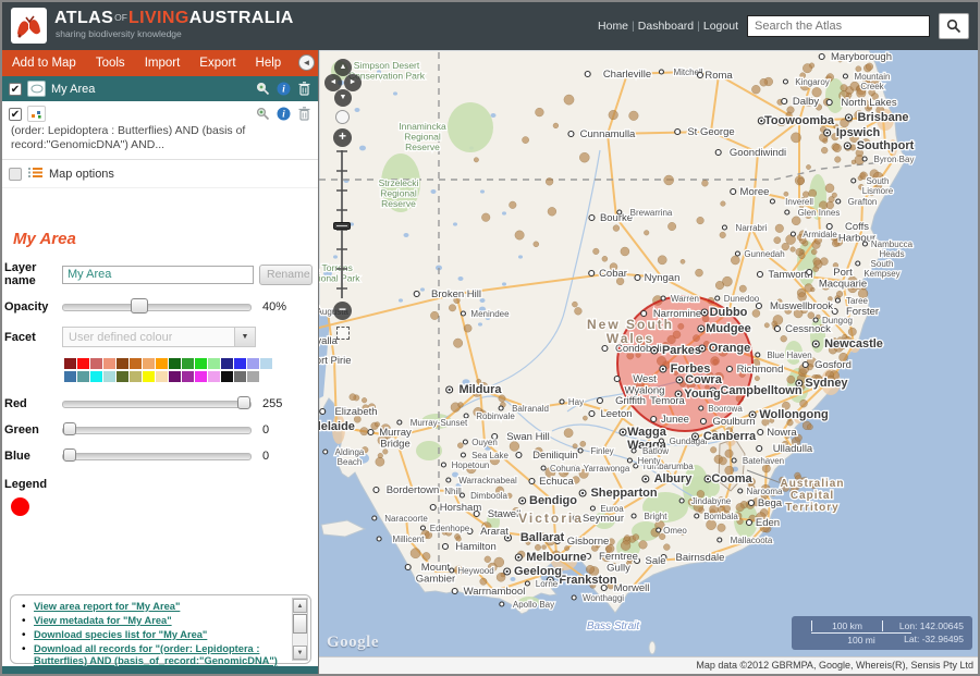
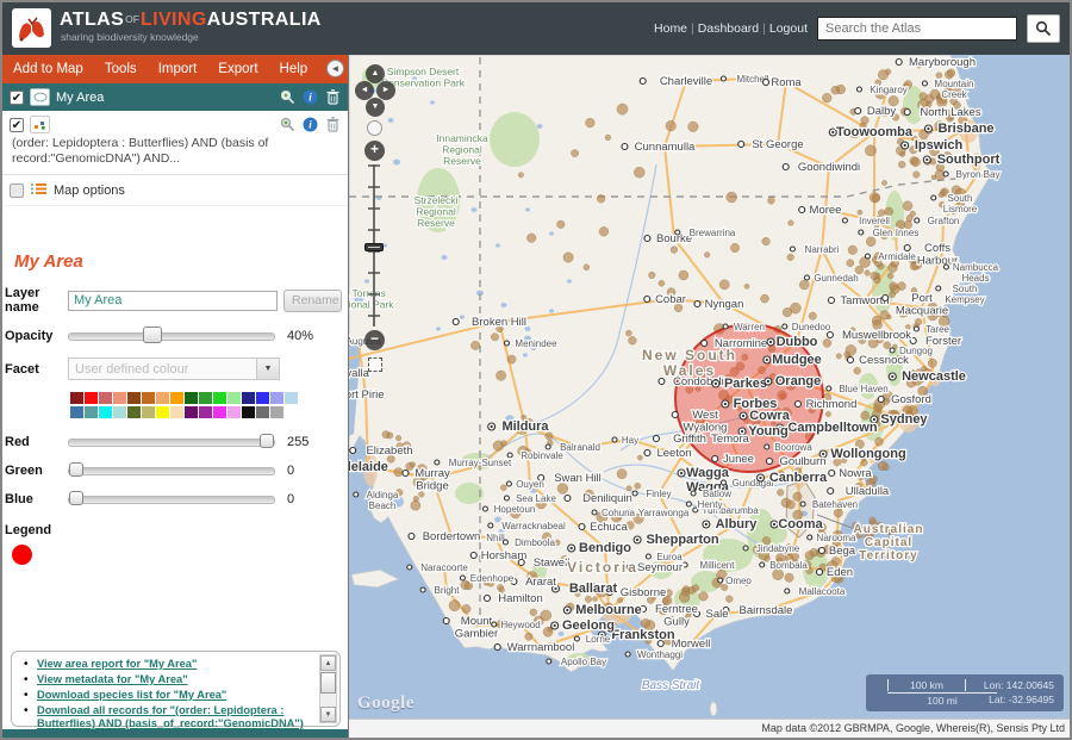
  ATLASOFLIVINGAUSTRALIA
  sharing biodiversity knowledge
  Home | Dashboard | Logout
  Search the Atlas
  Add to Map
  Tools
  Import
  Export
  Help
  ◄
  ✔
  My Area
  i
  ✔
  i
  (order: Lepidoptera : Butterflies) AND (basis of record:"GenomicDNA") AND...
  Map options
  My Area
  Layer name
  My Area
  Rename
  Opacity
  40%
  Facet
  User defined colour
  Red
  255
  Green
  0
  Blue
  0
  Legend
  View area report for "My Area"
  View metadata for "My Area"
  Download species list for "My Area"
  Download all records for "(order: Lepidoptera : Butterflies) AND (basis_of_record:"GenomicDNA")
  Charleville
  Mitche
  Roma
  Cunnamulla
  St George
  Maryborough
  Mountain Creek
  Kingaroy
  Dalby
  North Lakes
  Toowoomba
  Brisbane
  Ipswich
  Southport
  Byron Bay
  South Lismore
  Goondiwindi
  Moree
  Grafton
  Inverell
  Glen Innes
  Narrabri
  Gunnedah
  Armidale
  Coffs Harbour
  Nambucca Heads
  South Kempsey
  Tamwort
  Port Macquarie
  Taree
  Forster
  Dungog
  Bourke
  Brewarrina
  Cobar
  Nyngan
  Broken Hill
  Menindee
  Warren
  Dunedoo
  Narromine
  Dubbo
  Mudgee
  Muswellbrook
  Cessnock
  Newcastle
  Blue Haven
  Gosford
  Richmond
  Sydney
  Campbelltown
  Wollongong
  Nowra
  Ulladulla
  Batehaven
  Condoblin
  Parkes
  Orange
  Forbes
  Cowra
  Young
  Boorowa
  West Wyalong
  Temora
  Griffith
  Leeton
  Junee
  Goulburn
  Wagga Wagga
  Gundagai
  Batlow
  Tumbarumba
  Henty
  Canberra
  Albury
  Yarrawonga
  Cohuna
  Finley
  Cooma
  Jindabyne
  Bombala
  Narooma
  Bega
  Eden
  Mallacoota
  Omeo
- Bright
+ Millicent
  Bairnsdale
  Sale
  Morwell
  Wonthaggi
  Ferntree Gully
  Frankston
  Melbourne
  Gisborne
  Seymour
  Euroa
  Shepparton
  Echuca
  Bendigo
  Ballarat
  Geelong
  Lorne
  Apollo Bay
  Deniliquin
  Swan Hill
  Balranald
  Robinvale
  Ouyen
  Sea Lake
  Hopetoun
  Hay
  Mildura
  Murray-Sunset
  Nhill
  Dimboola
  Warracknabeal
  Horsham
  Stawell
  Ararat
  Hamilton
  Edenhope
  Bordertown
  Naracoorte
- Millicent
+ Bright
  Mount Gambier
  Heywood
  Warrnambool
  Murray Bridge
  Elizabeth
  elaide
  Aldinga Beach
  ort Pirie
  yalla
  New South Wales
  Victoria
  Simpson Desert Conservation Park
  Innamincka Regional Reserve
  Strzelecki Regional Reserve
  . Torrns ional Park
  Bass Strait
  Australian Capital Territory
  +
  −
  Google
  100 km
  100 mi
  Lon: 142.00645
  Lat: -32.96495
  Map data ©2012 GBRMPA, Google, Whereis(R), Sensis Pty Ltd
